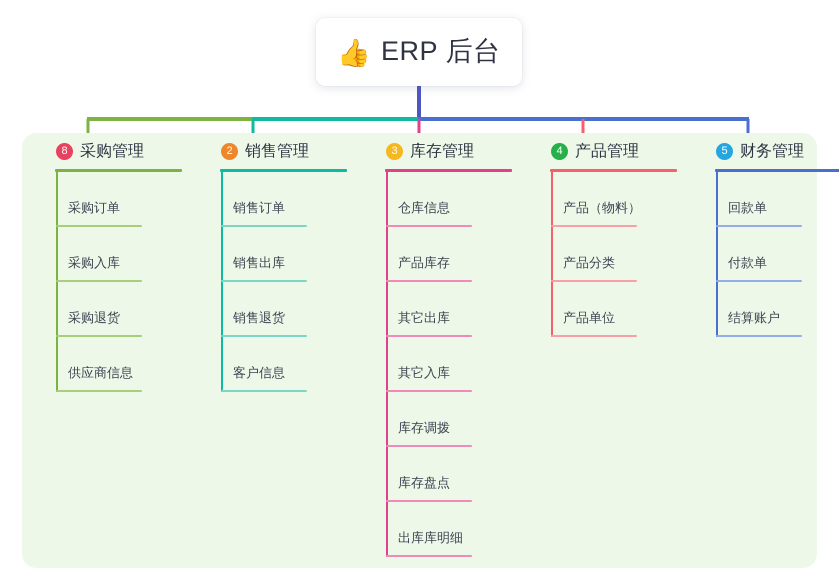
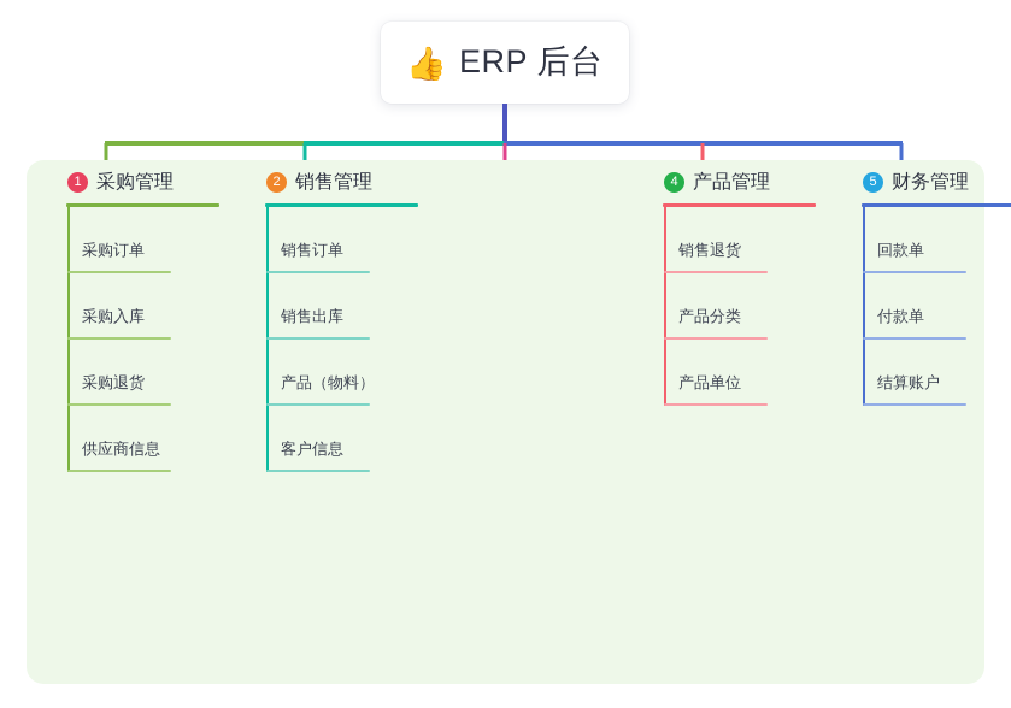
  👍
  ERP 后台
- 8
+ 1
  采购管理
  采购订单
  采购入库
  采购退货
  供应商信息
  2
  销售管理
  销售订单
  销售出库
- 销售退货
+ 产品（物料）
  客户信息
- 3
- 库存管理
- 仓库信息
- 产品库存
- 其它出库
- 其它入库
- 库存调拨
- 库存盘点
- 出库库明细
  4
  产品管理
- 产品（物料）
+ 销售退货
  产品分类
  产品单位
  5
  财务管理
  回款单
  付款单
  结算账户
